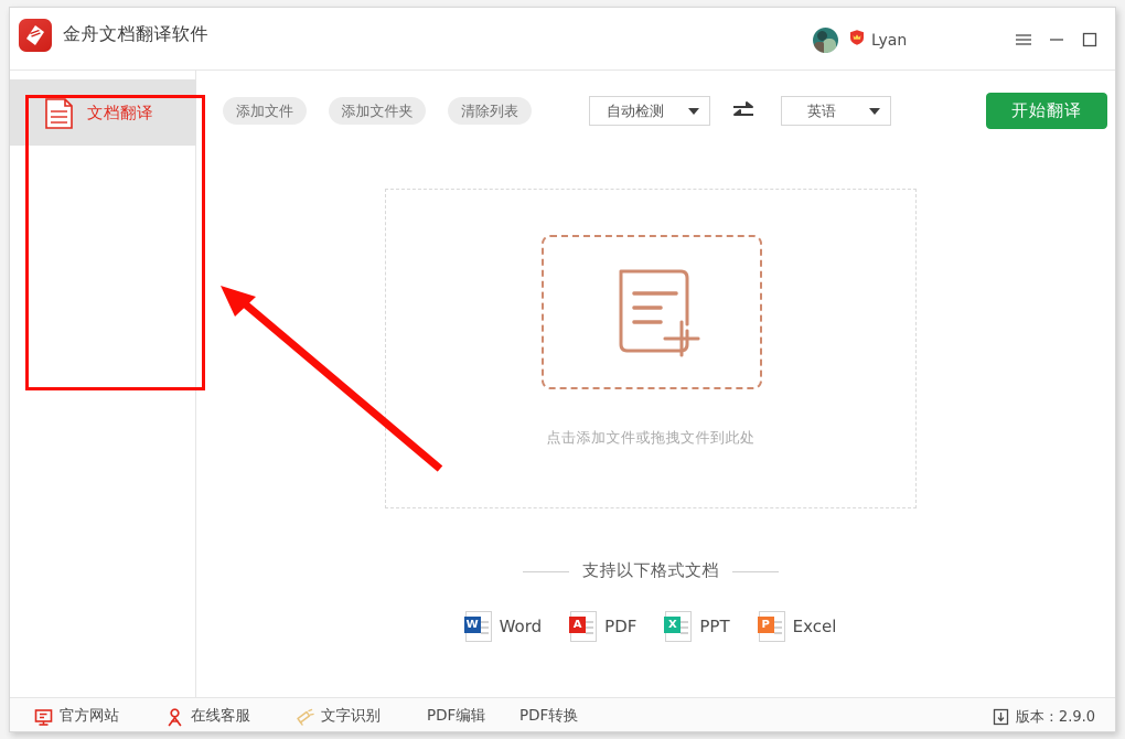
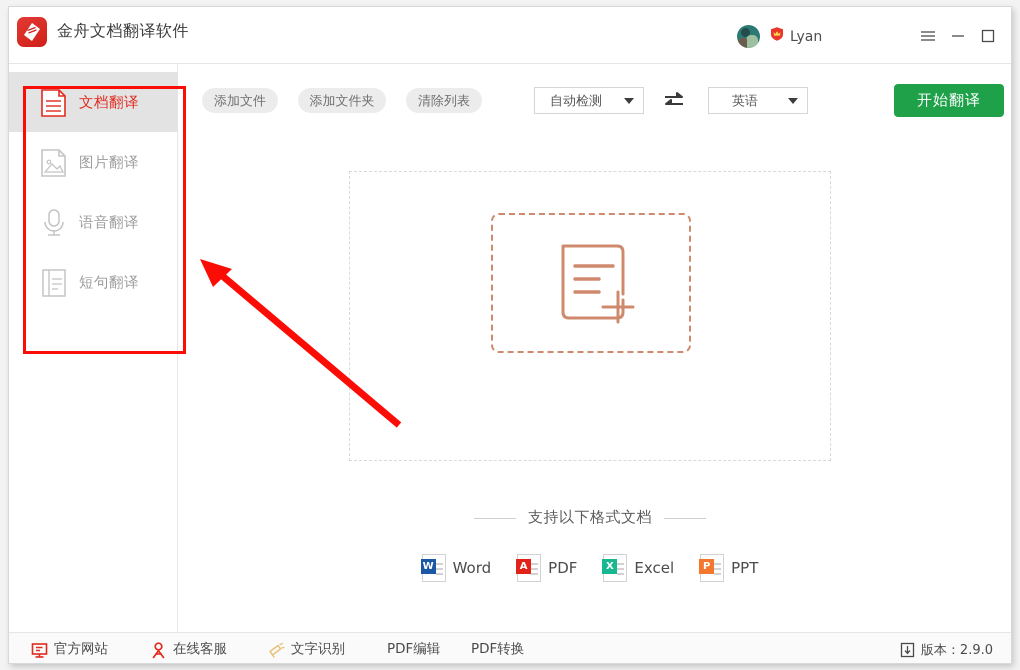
  金舟文档翻译软件
  Lyan
  文档翻译
+ 图片翻译
+ 语音翻译
+ 短句翻译
  添加文件
  添加文件夹
  清除列表
  自动检测
  英语
  开始翻译
- 点击添加文件或拖拽文件到此处
  支持以下格式文档
  W
  Word
  A
  PDF
  X
- PPT
+ Excel
  P
- Excel
+ PPT
  官方网站
  在线客服
  文字识别
  PDF编辑
  PDF转换
  版本：2.9.0
